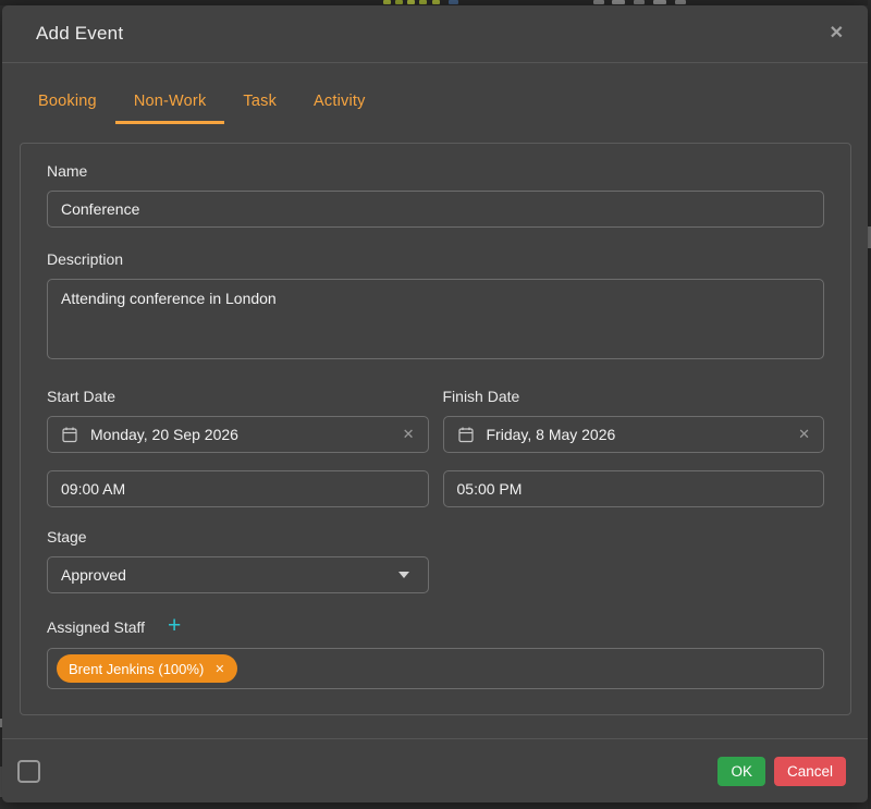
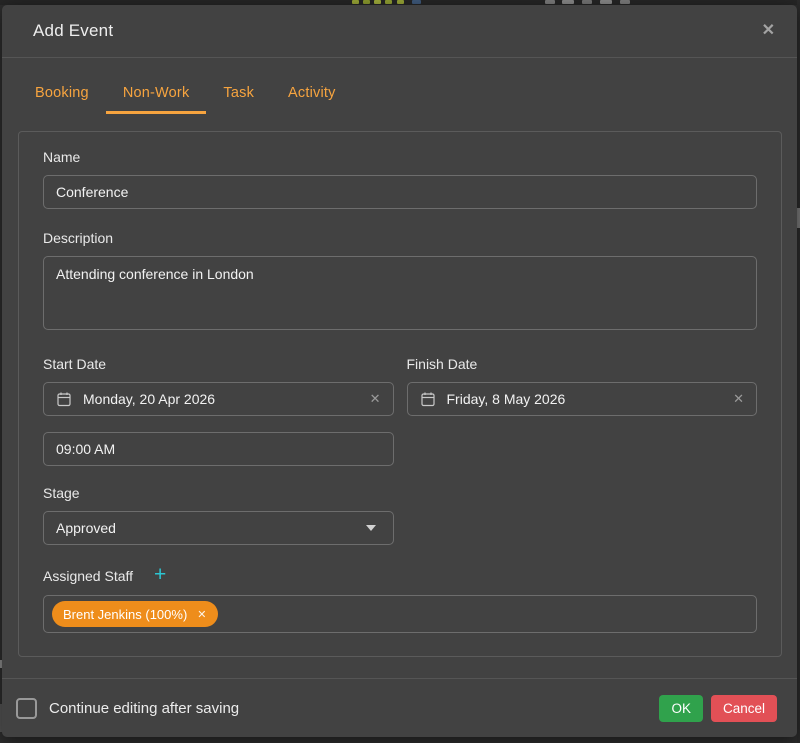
  Add Event
  ✕
  Booking
  Non-Work
  Task
  Activity
  Name
  Conference
  Description
  Attending conference in London
  Start Date
- Monday, 20 Sep 2026
+ Monday, 20 Apr 2026
  ✕
  Finish Date
  Friday, 8 May 2026
  ✕
  09:00 AM
- 05:00 PM
  Stage
  Approved
  Assigned Staff
  +
  Brent Jenkins (100%)
  ✕
+ Continue editing after saving
  OK
  Cancel
